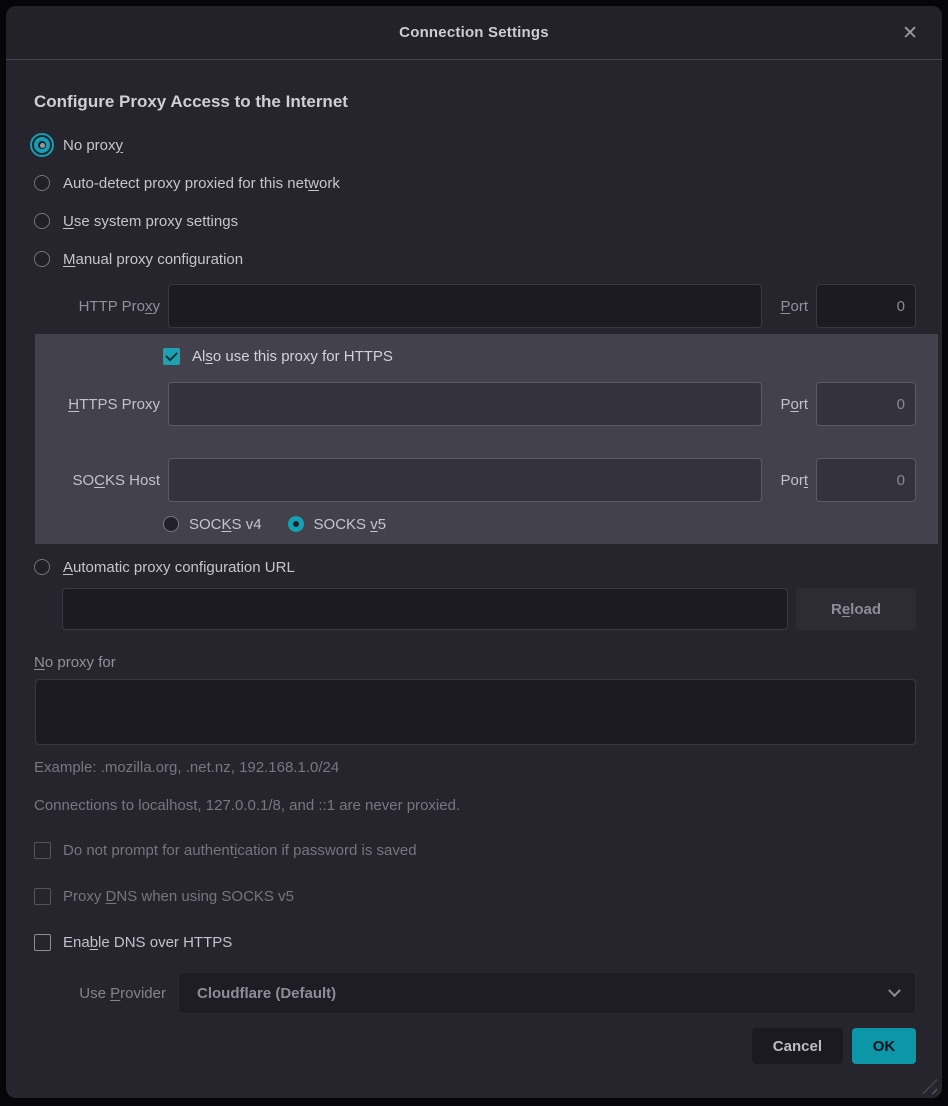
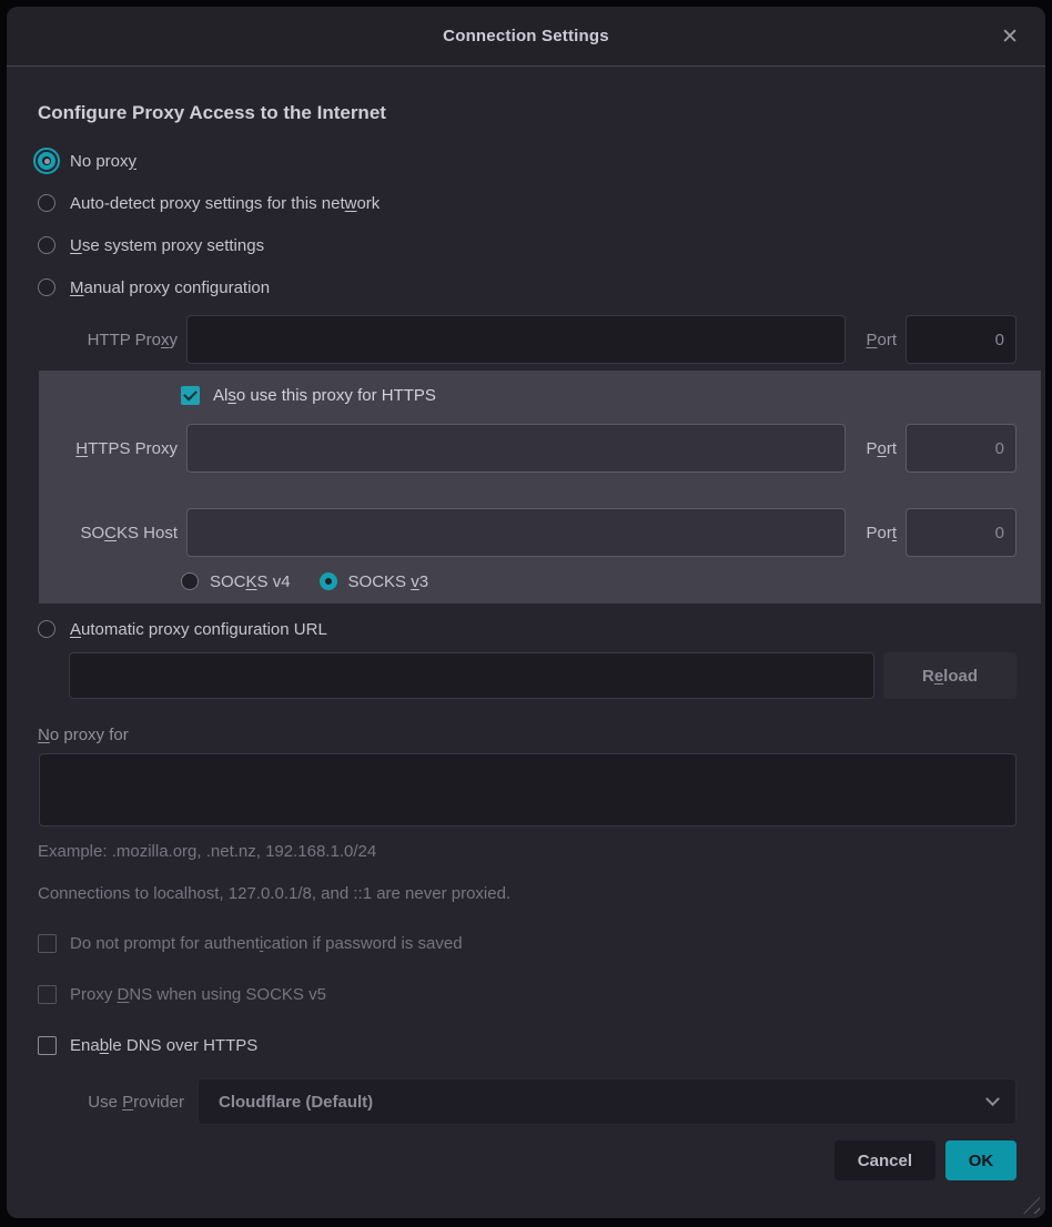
  Connection Settings
  ✕
  Configure Proxy Access to the Internet
  No proxy
- Auto-detect proxy proxied for this network
+ Auto-detect proxy settings for this network
  Use system proxy settings
  Manual proxy configuration
  HTTP Proxy
  Port
  0
  Also use this proxy for HTTPS
  HTTPS Proxy
  Port
  0
  SOCKS Host
  Port
  0
  SOCKS v4
- SOCKS v5
+ SOCKS v3
  Automatic proxy configuration URL
  Reload
  No proxy for
  Example: .mozilla.org, .net.nz, 192.168.1.0/24
  Connections to localhost, 127.0.0.1/8, and ::1 are never proxied.
  Do not prompt for authentication if password is saved
  Proxy DNS when using SOCKS v5
  Enable DNS over HTTPS
  Use Provider
  Cloudflare (Default)
  Cancel
  OK
